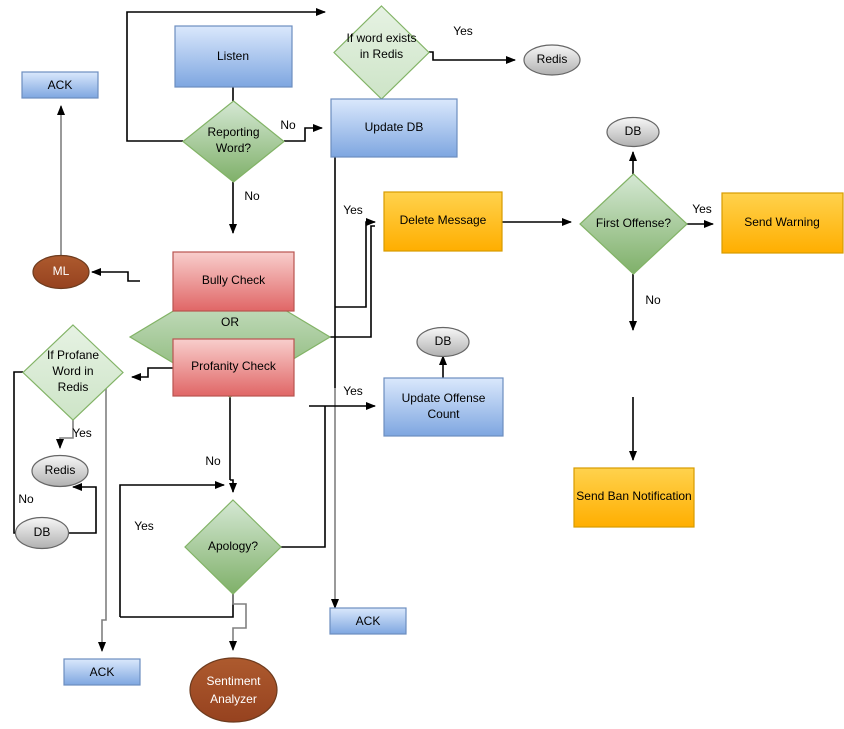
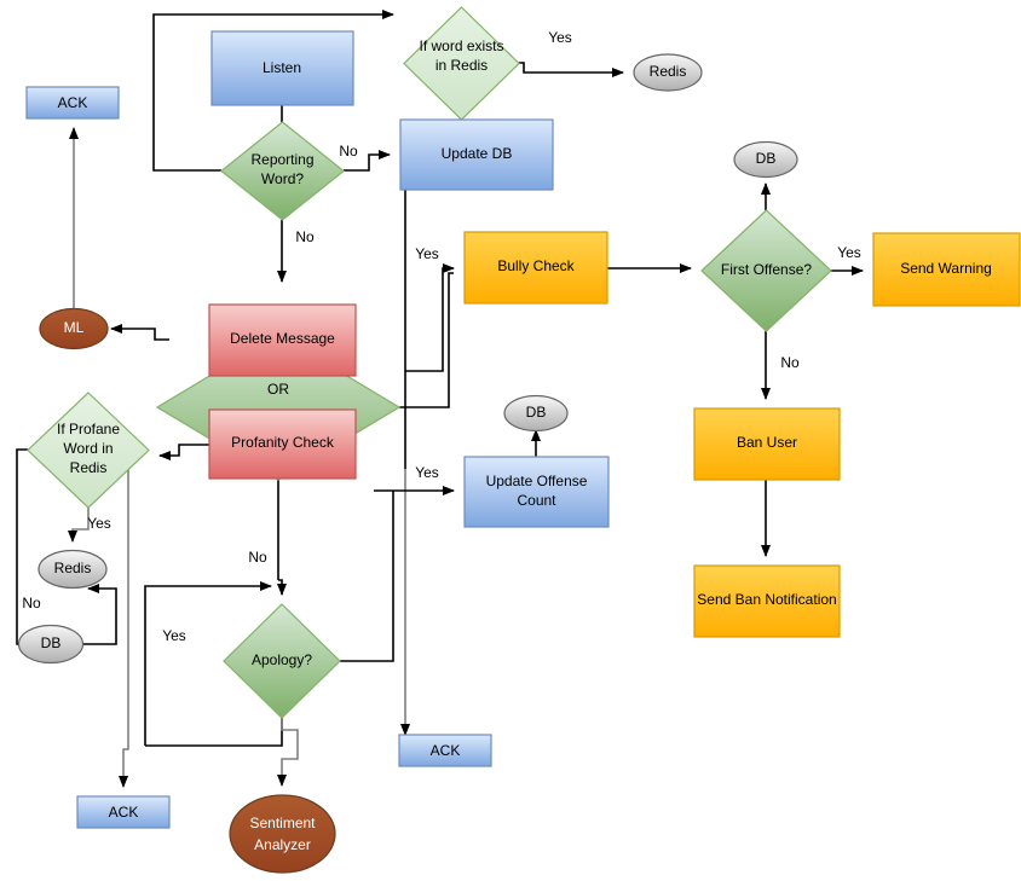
  ACK
  Listen
  If word exists
  in Redis
  Redis
  Reporting
  Word?
  Update DB
  DB
  OR
- Bully Check
+ Delete Message
  Profanity Check
  ML
- Delete Message
+ Bully Check
  First Offense?
  Send Warning
+ Ban User
  Send Ban Notification
  DB
  Update Offense
  Count
  If Profane
  Word in
  Redis
  Redis
  DB
  Apology?
  ACK
  ACK
  Sentiment
  Analyzer
  Yes
  No
  No
  Yes
  Yes
  No
  Yes
  Yes
  No
  No
  Yes
